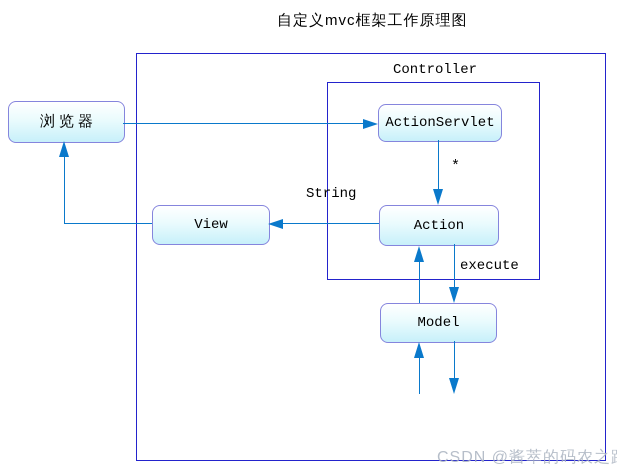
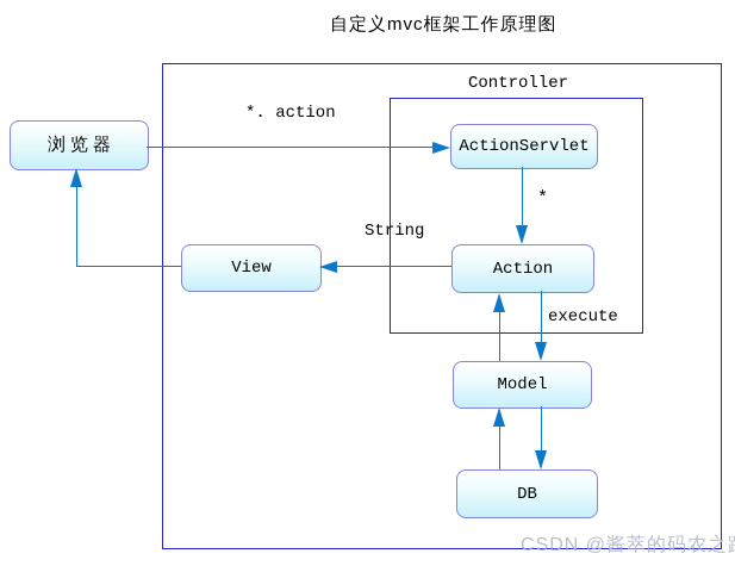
  自定义mvc框架工作原理图
  Controller
  浏览器
  ActionServlet
  View
  Action
  Model
+ DB
+ *. action
  *
  String
  execute
  CSDN @酱萃的码农之
